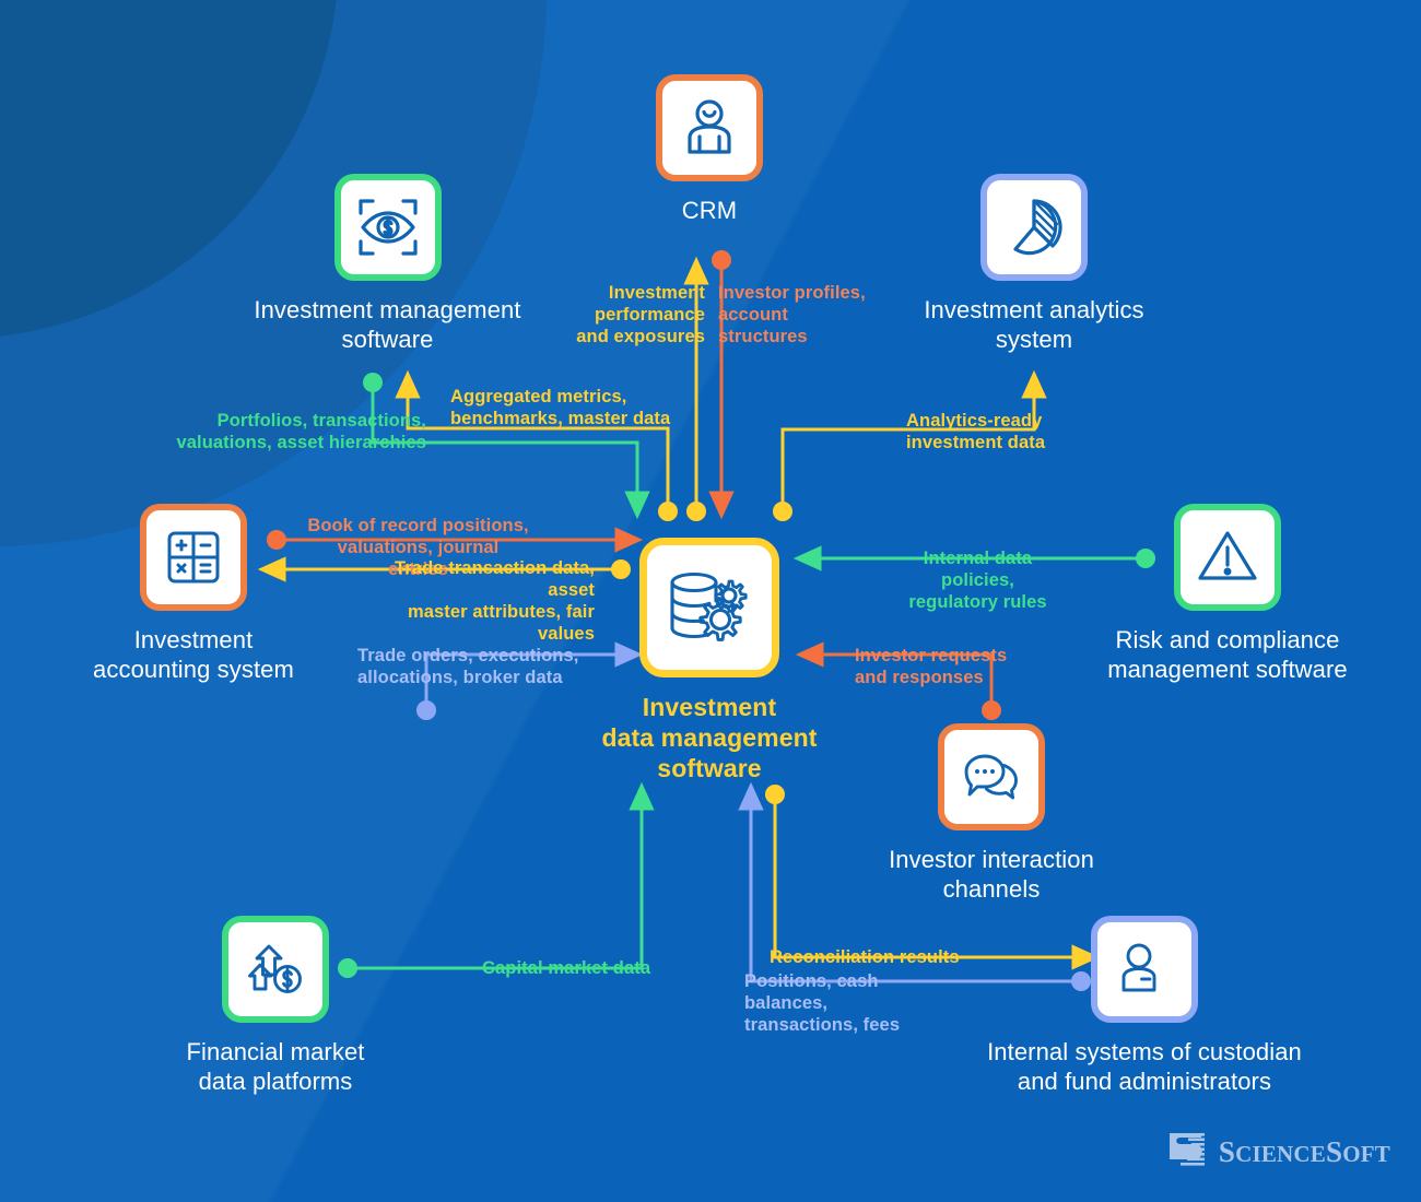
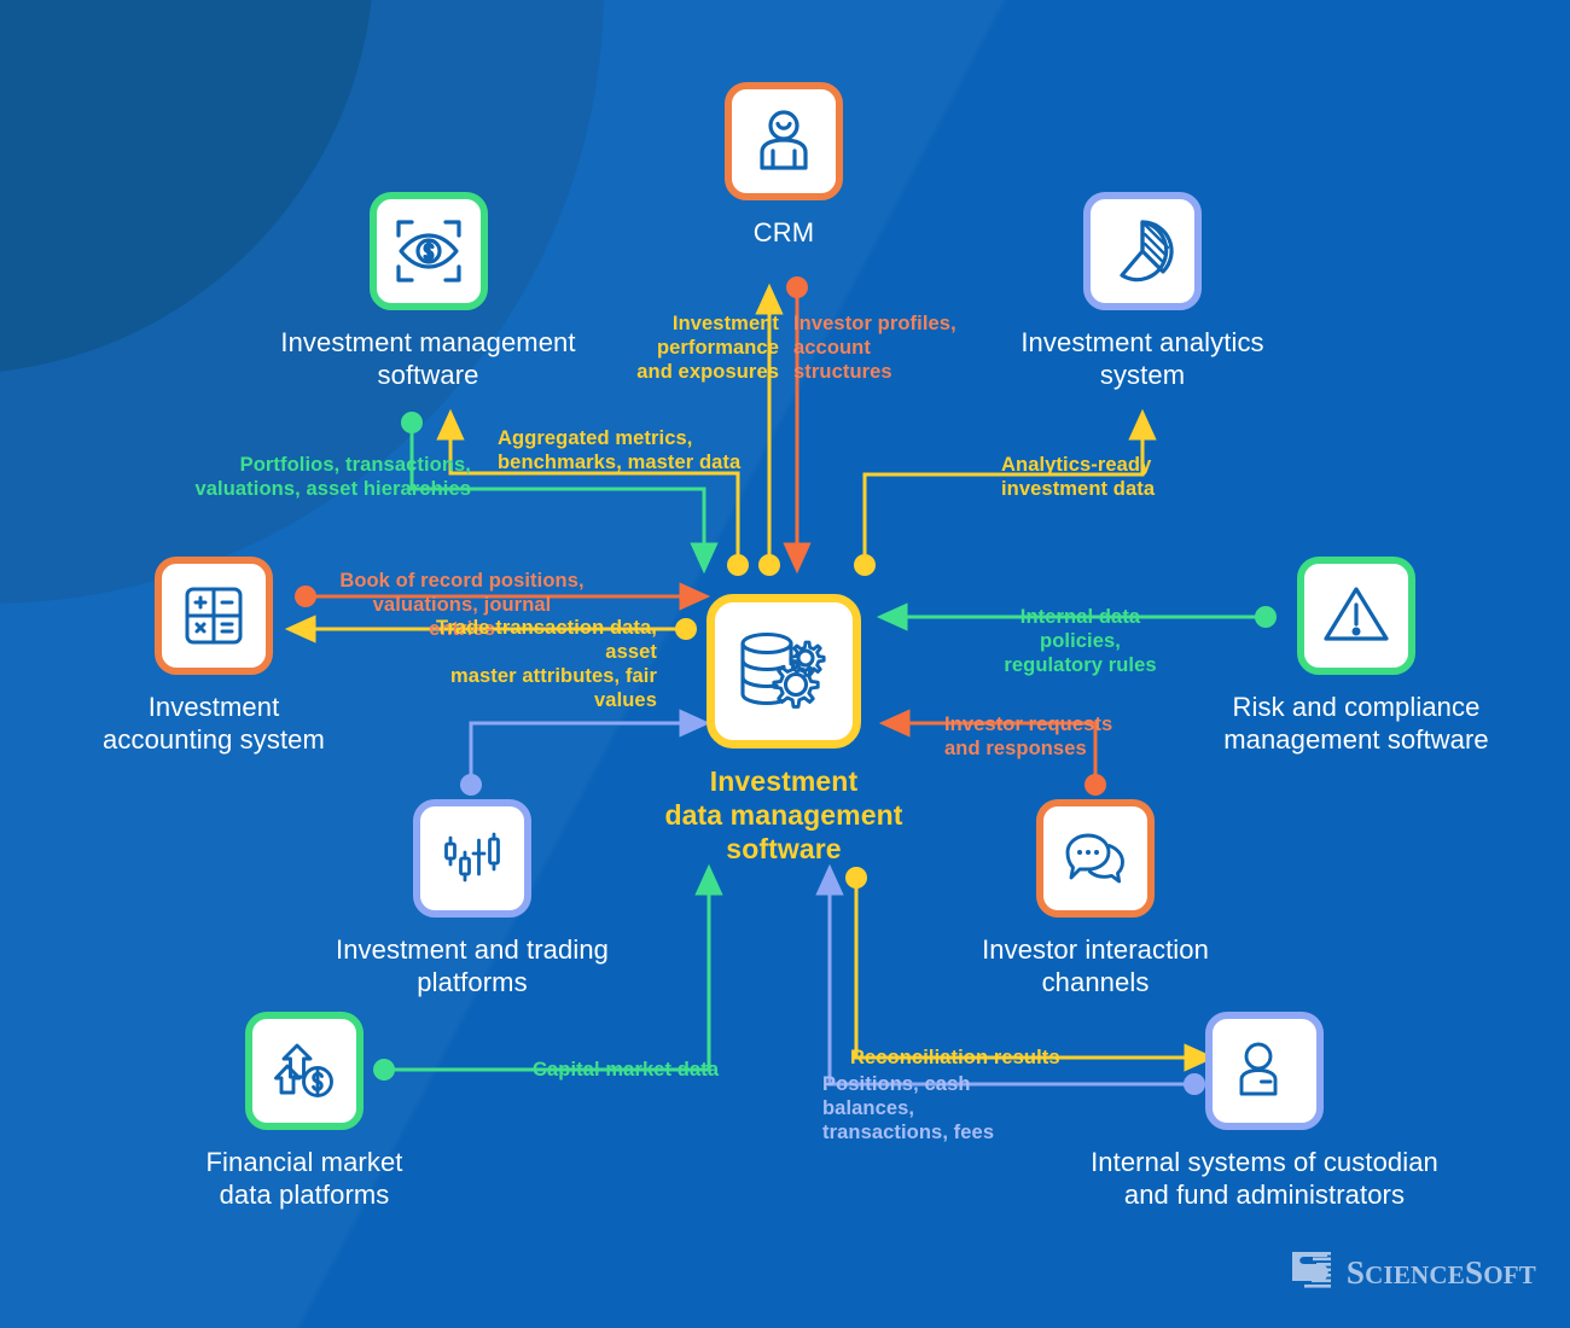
  Investment management
  software
  CRM
  Investment analytics
  system
  Investment
  accounting system
  Risk and compliance
  management software
+ Investment and trading
+ platforms
  Investor interaction
  channels
  Financial market
  data platforms
  Internal systems of custodian
  and fund administrators
  Investment
  data management
  software
  Investment
  performance
  and exposures
  Investor profiles,
  account
  structures
  Portfolios, transactions,
  valuations, asset hierarchies
  Aggregated metrics,
  benchmarks, master data
  Analytics-ready
  investment data
  Book of record positions,
  valuations, journal entries
  Trade transaction data, asset
  master attributes, fair values
  Internal data policies,
  regulatory rules
- Trade orders, executions,
- allocations, broker data
  Investor requests
  and responses
  Capital market data
  Reconciliation results
  Positions, cash balances,
  transactions, fees
  SCIENCESOFT
